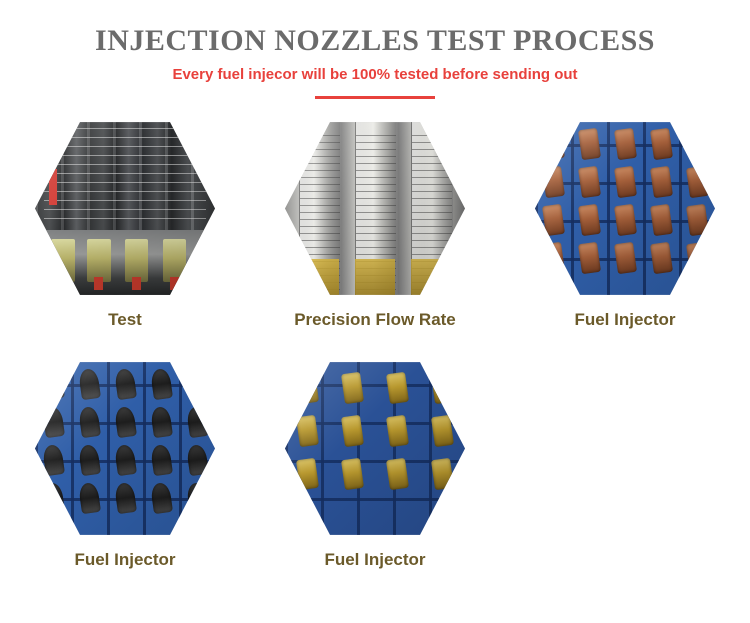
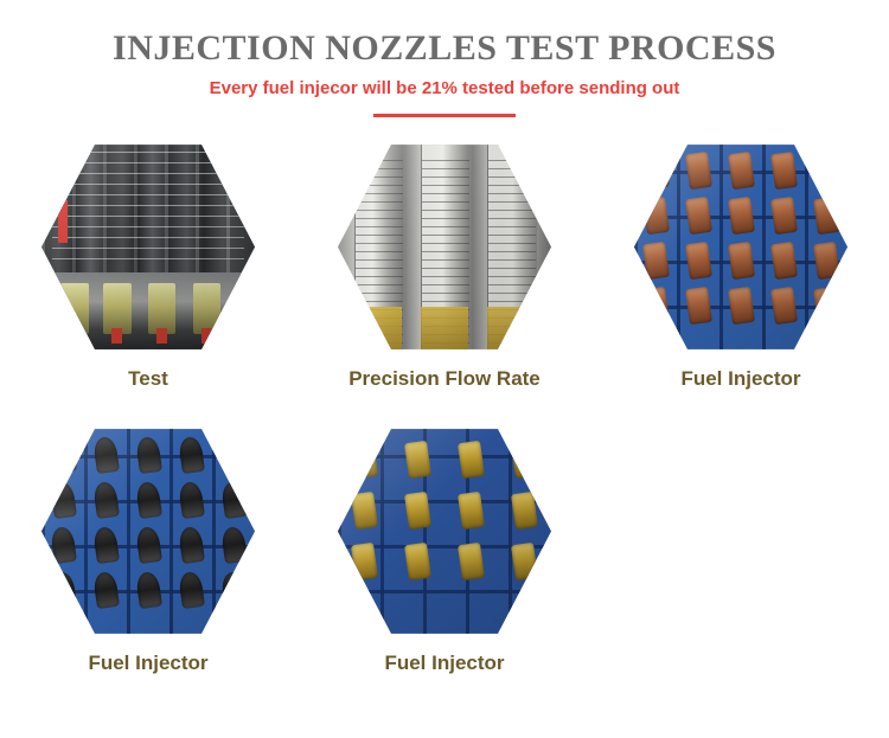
  INJECTION NOZZLES TEST PROCESS
- Every fuel injecor will be 100% tested before sending out
+ Every fuel injecor will be 21% tested before sending out
  Test
  Precision Flow Rate
  Fuel Injector
  Fuel Injector
  Fuel Injector
